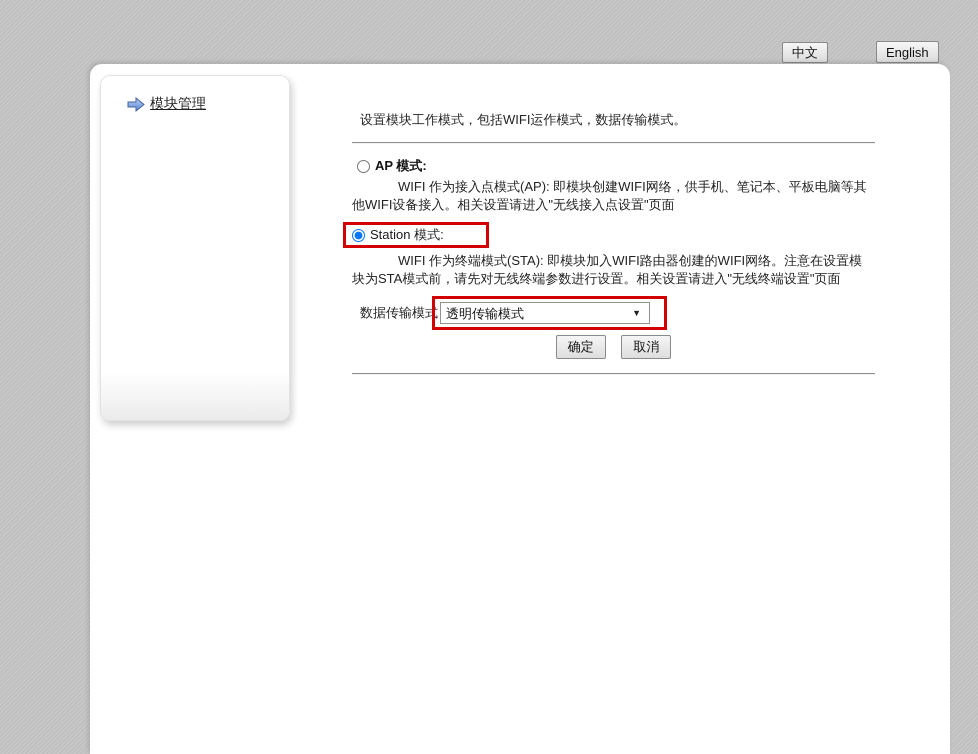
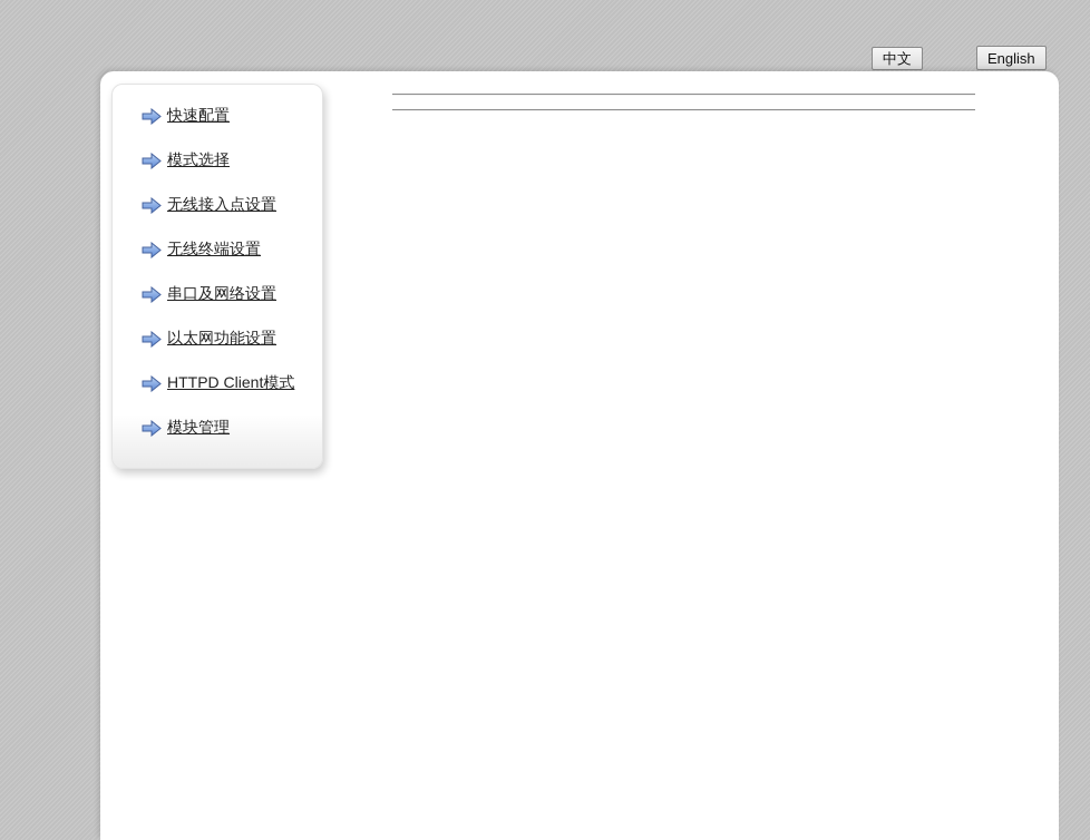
  中文
  English
+ 快速配置
+ 模式选择
+ 无线接入点设置
+ 无线终端设置
+ 串口及网络设置
+ 以太网功能设置
+ HTTPD Client模式
  模块管理
- 设置模块工作模式，包括WIFI运作模式，数据传输模式。
- AP 模式:
- WIFI 作为接入点模式(AP): 即模块创建WIFI网络，供手机、笔记本、平板电脑等其他WIFI设备接入。相关设置请进入"无线接入点设置"页面
- Station 模式:
- WIFI 作为终端模式(STA): 即模块加入WIFI路由器创建的WIFI网络。注意在设置模块为STA模式前，请先对无线终端参数进行设置。相关设置请进入"无线终端设置"页面
- 数据传输模式
- 透明传输模式
- ▼
- 确定 取消
